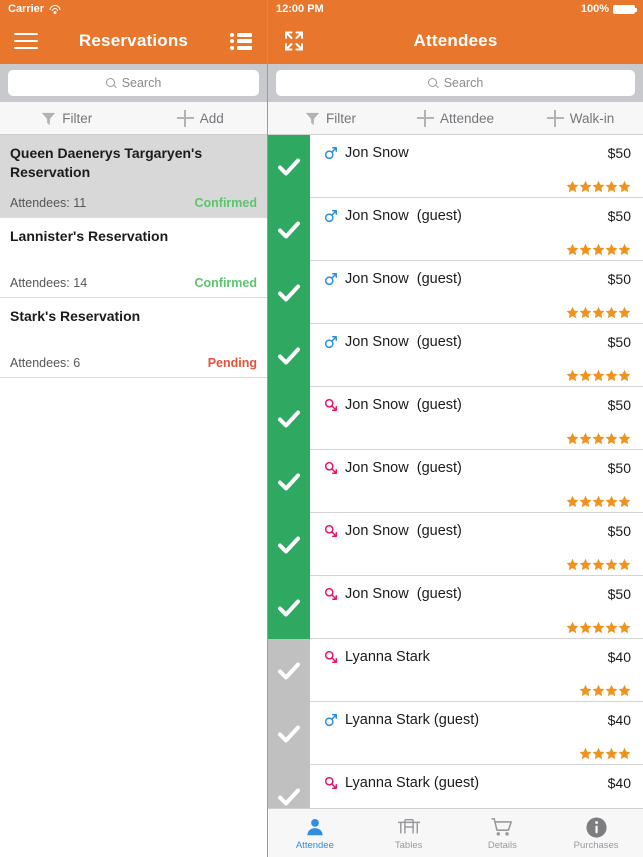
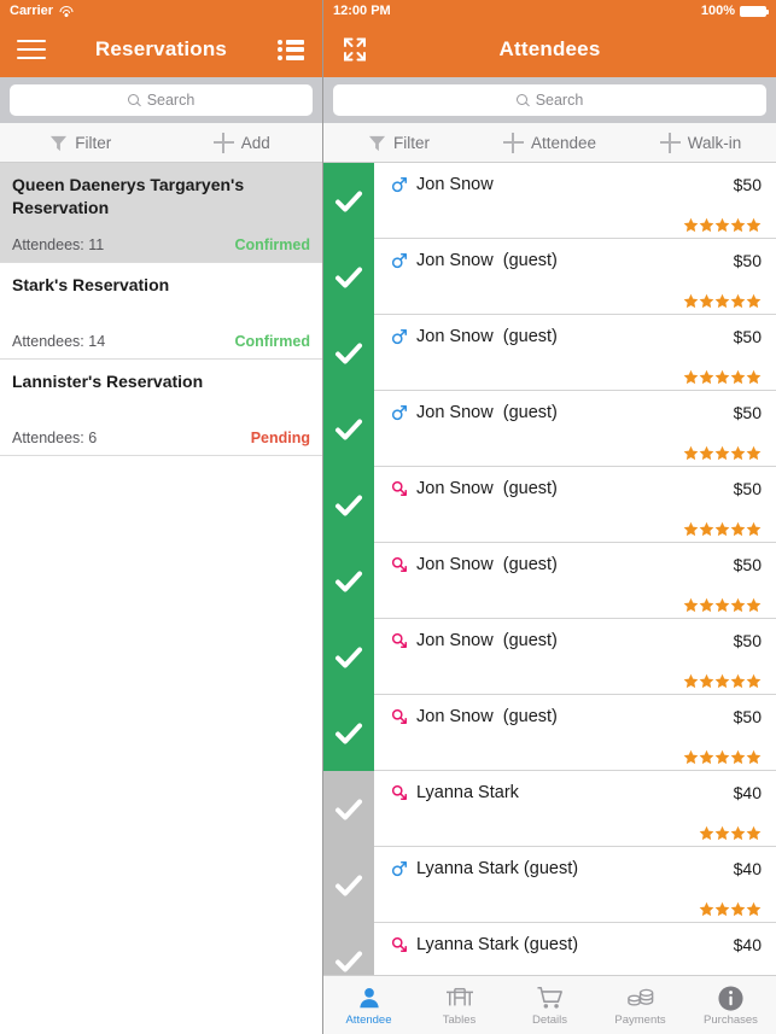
  Carrier
  Reservations
  Search
  Filter
  Add
  Queen Daenerys Targaryen's Reservation
  Attendees: 11
  Confirmed
- Lannister's Reservation
+ Stark's Reservation
  Attendees: 14
  Confirmed
- Stark's Reservation
+ Lannister's Reservation
  Attendees: 6
  Pending
  12:00 PM
  100%
  Attendees
  Search
  Filter
  Attendee
  Walk-in
  Jon Snow
  $50
  Jon Snow (guest)
  $50
  Jon Snow (guest)
  $50
  Jon Snow (guest)
  $50
  Jon Snow (guest)
  $50
  Jon Snow (guest)
  $50
  Jon Snow (guest)
  $50
  Jon Snow (guest)
  $50
  Lyanna Stark
  $40
  Lyanna Stark (guest)
  $40
  Lyanna Stark (guest)
  $40
  Attendee
  Tables
  Details
+ Payments
  Purchases
